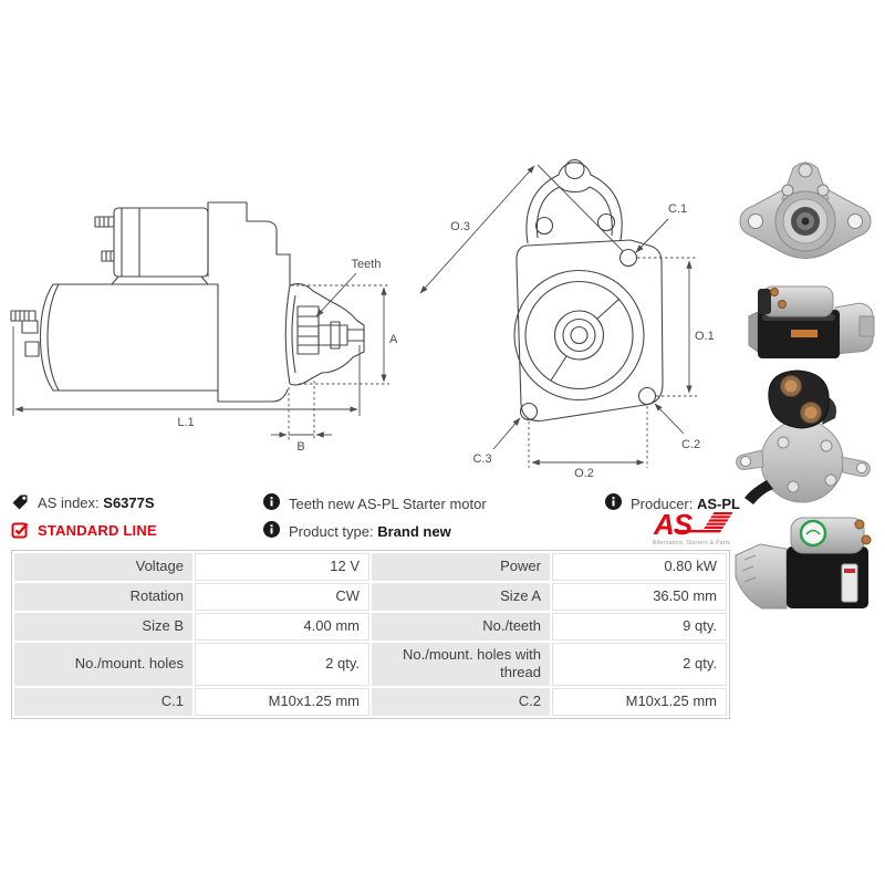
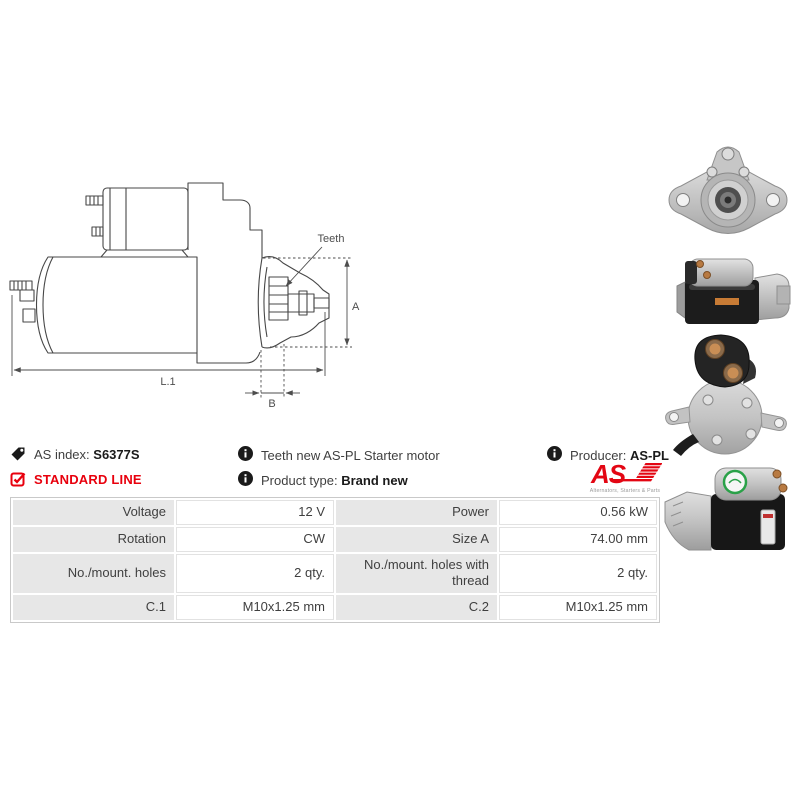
  Teeth
  A
  L.1
  B
- O.3
- C.1
- O.1
- C.2
- C.3
- O.2
  AS index: S6377S
  STANDARD LINE
  Teeth new AS-PL Starter motor
  Product type: Brand new
  Producer: AS-PL
  AS
- Voltage	12 V	Power	0.80 kW
+ Voltage	12 V	Power	0.56 kW
- Rotation	CW	Size A	36.50 mm
+ Rotation	CW	Size A	74.00 mm
- Size B	4.00 mm	No./teeth	9 qty.
  No./mount. holes	2 qty.	No./mount. holes with thread	2 qty.
  C.1	M10x1.25 mm	C.2	M10x1.25 mm
